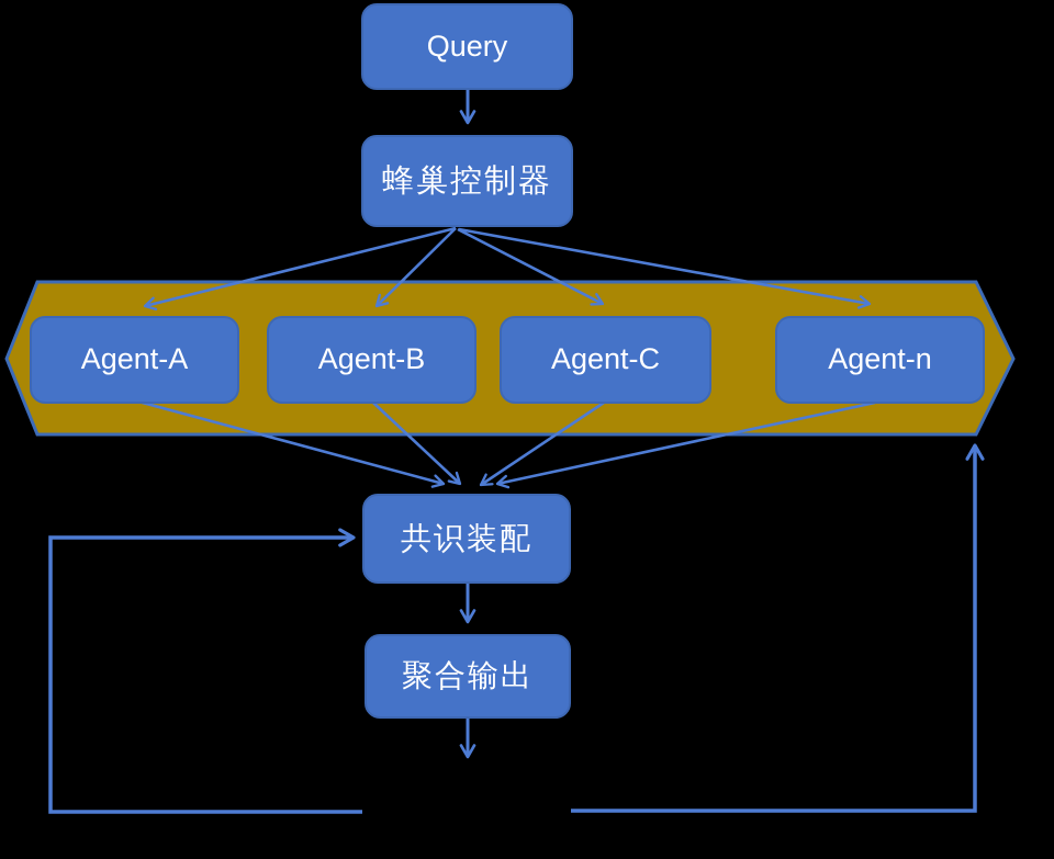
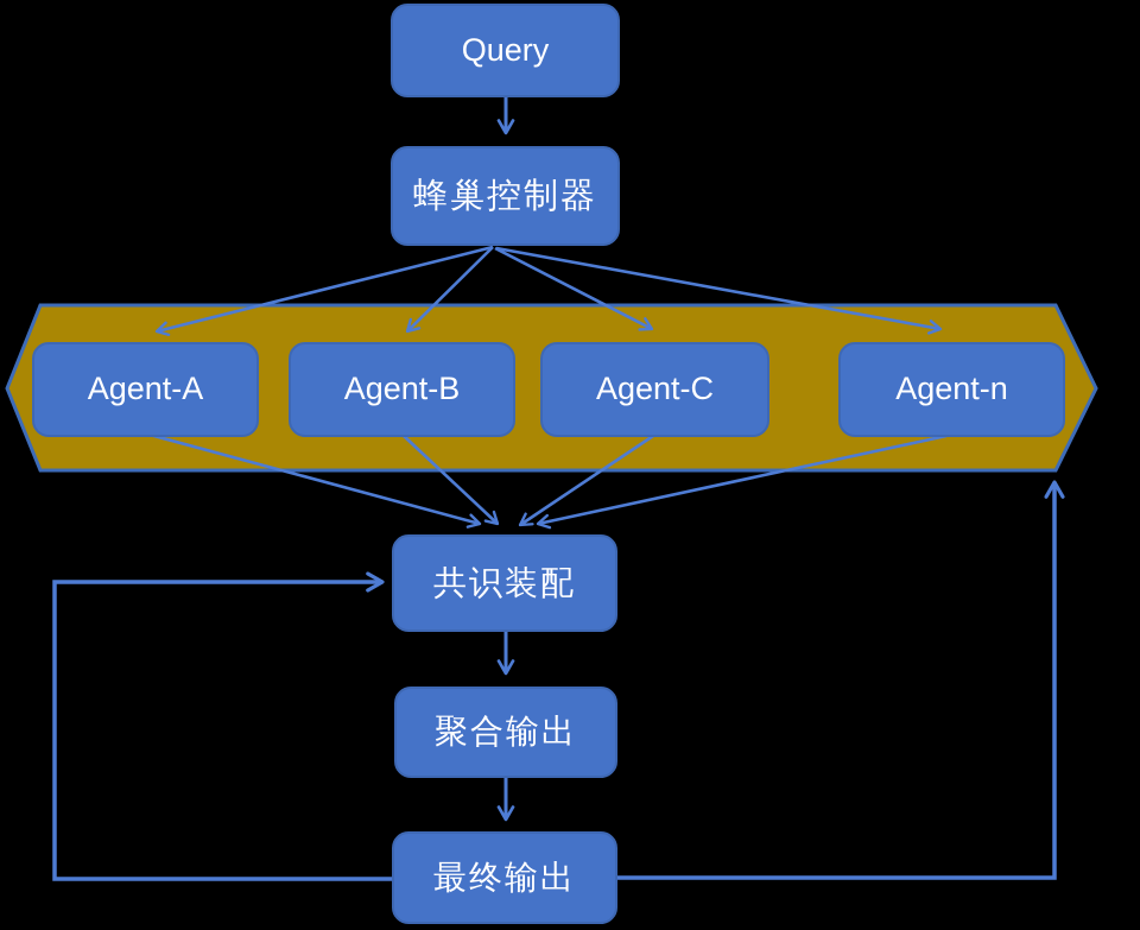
  Query
  蜂巢控制器
  Agent-A
  Agent-B
  Agent-C
  Agent-n
  共识装配
  聚合输出
+ 最终输出
